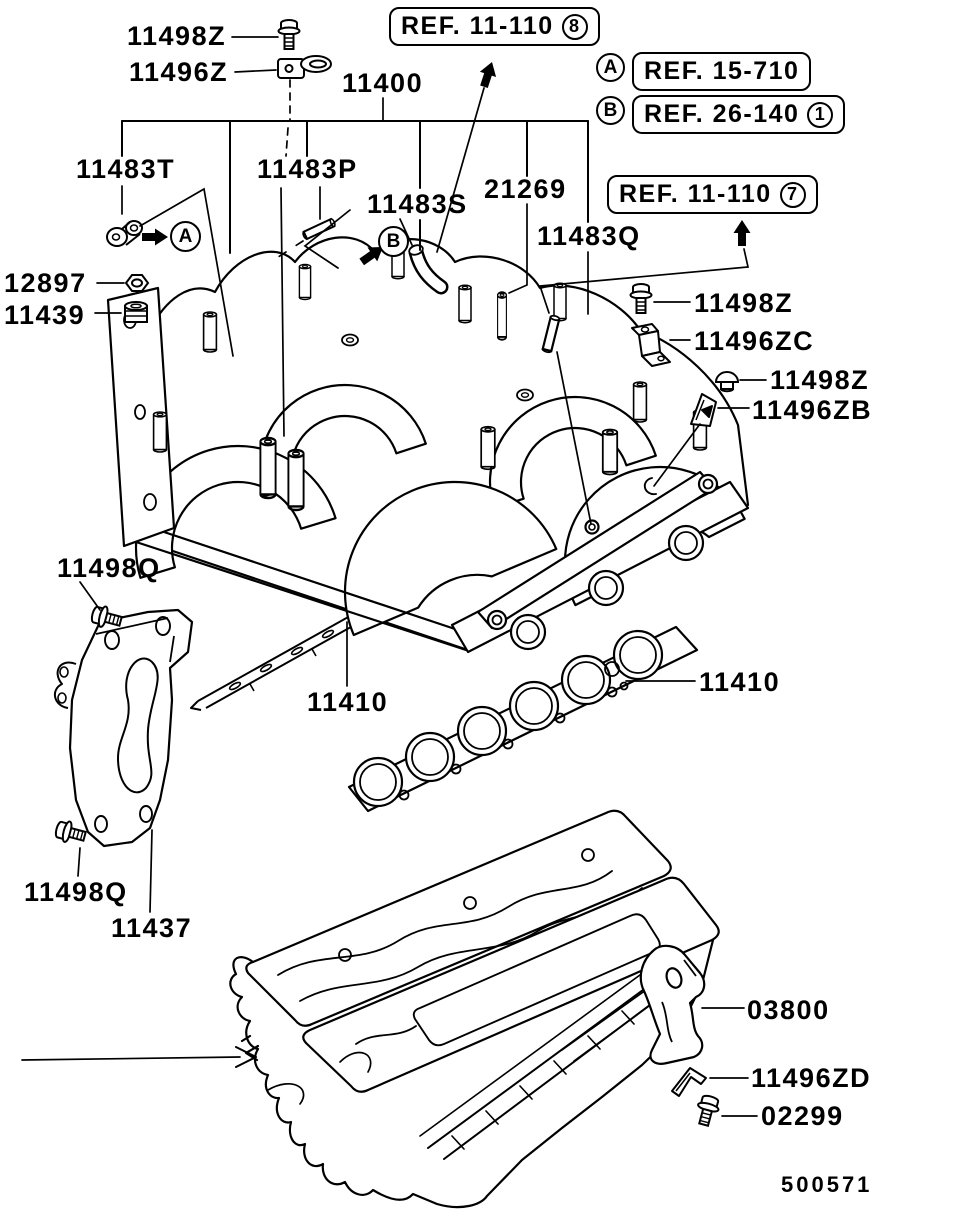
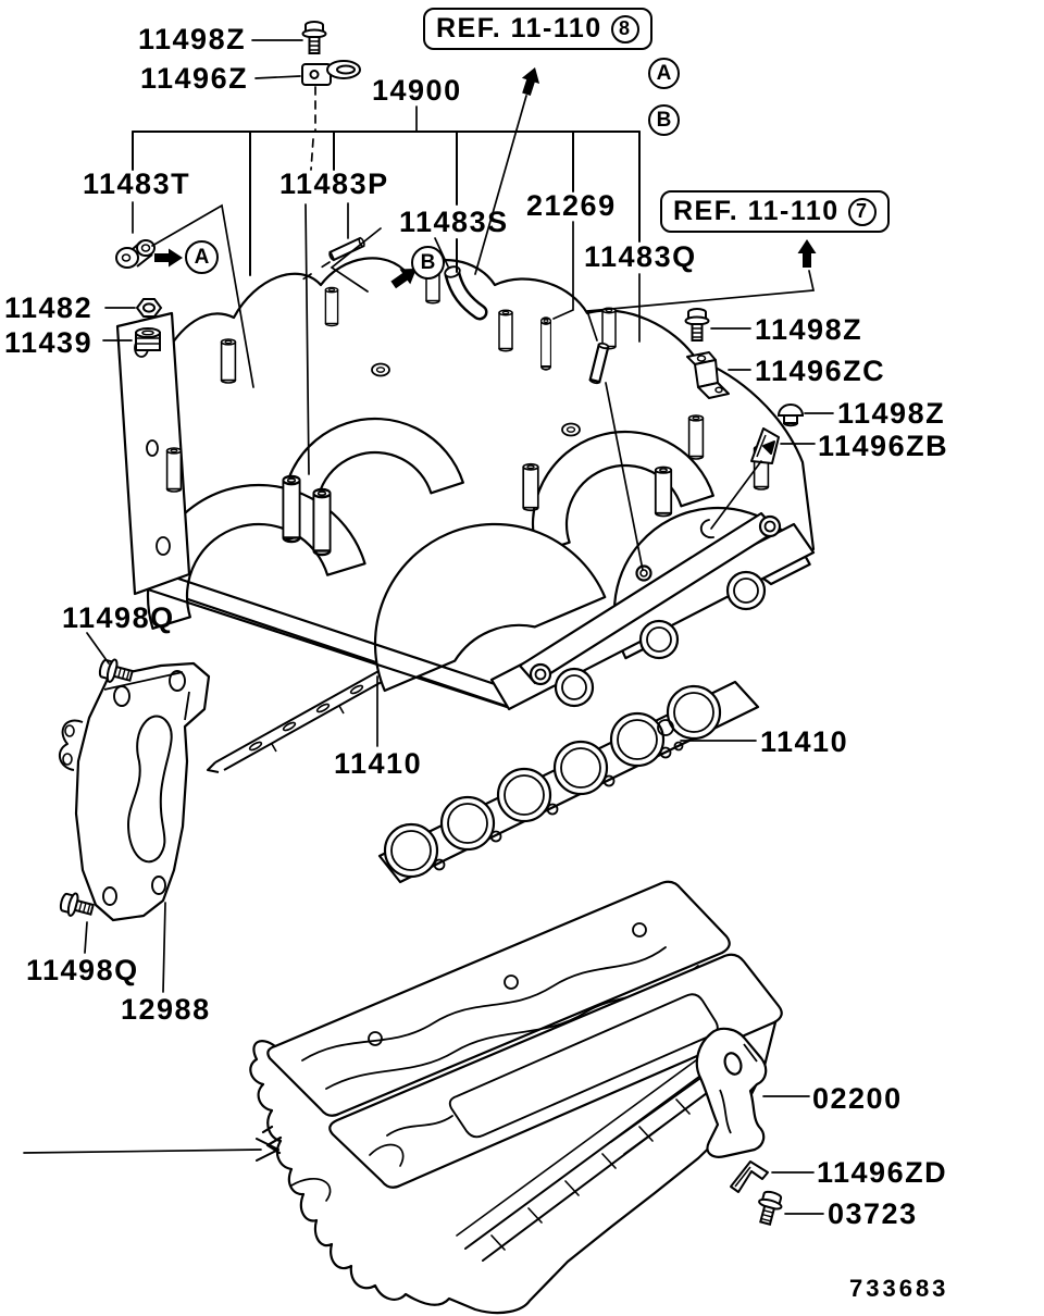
  11498Z
  11496Z
- 11400
+ 14900
  11483T
  11483P
  11483S
  21269
  11483Q
- 12897
+ 11482
  11439
  11498Z
  11496ZC
  11498Z
  11496ZB
  11498Q
  11410
  11410
  11498Q
- 11437
+ 12988
- 03800
+ 02200
  11496ZD
- 02299
+ 03723
  REF. 11-110
  8
  A
- REF. 15-710
  B
- REF. 26-140
- 1
  REF. 11-110
  7
  A
  B
- 500571
+ 733683
